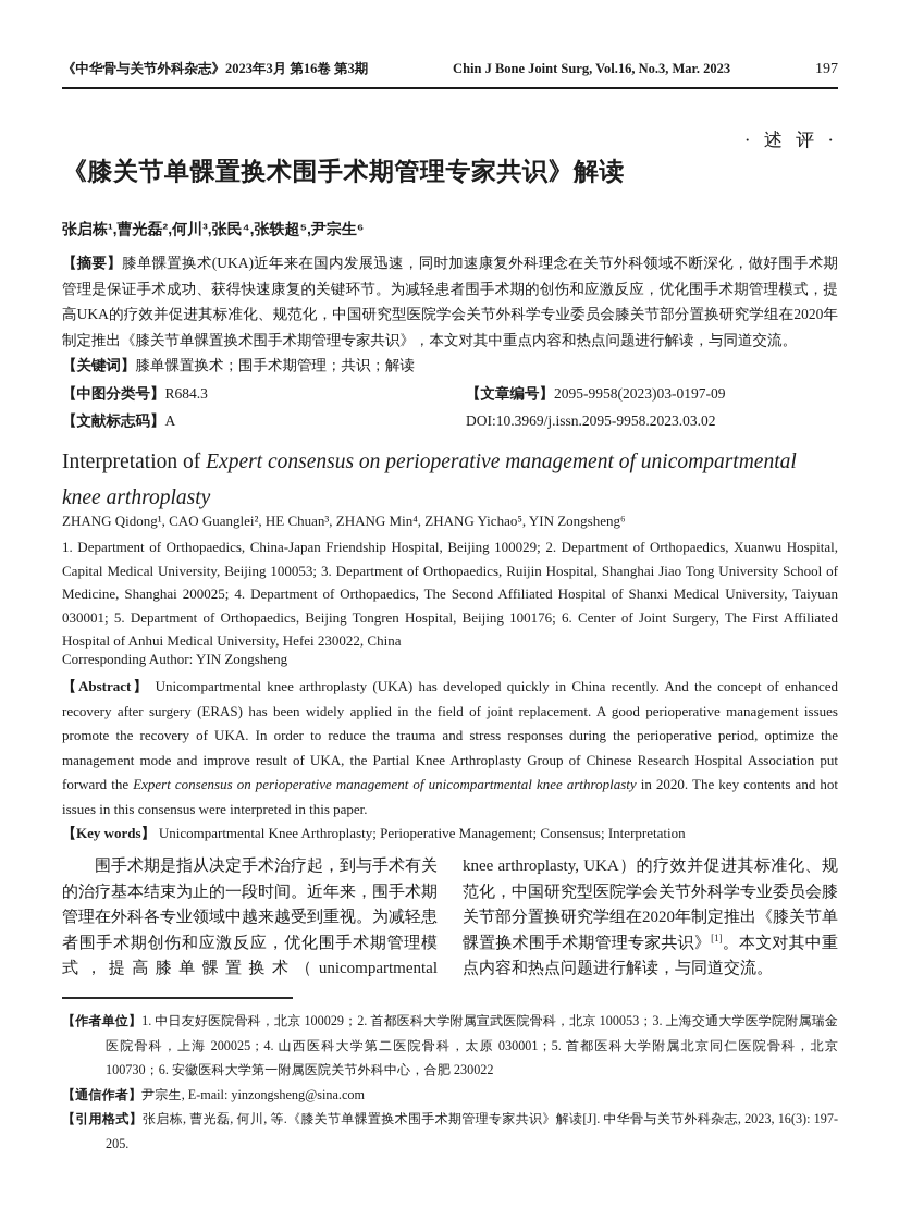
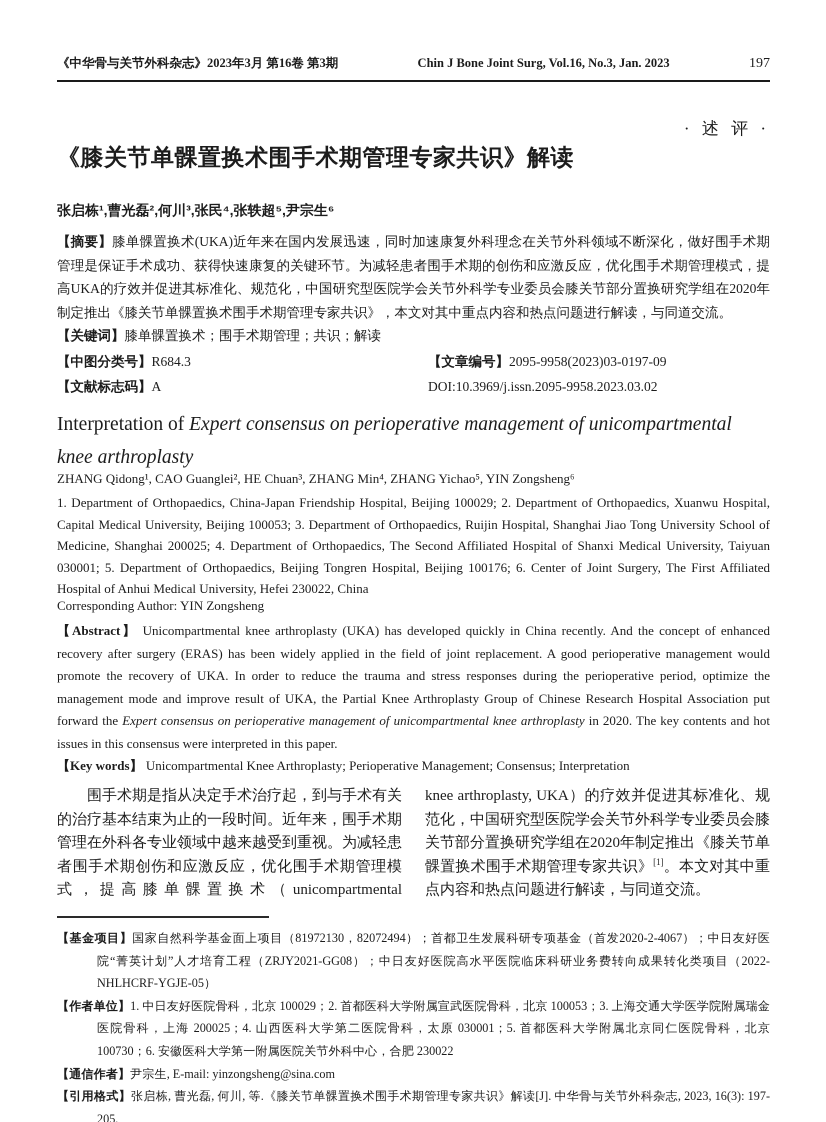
  《中华骨与关节外科杂志》2023年3月 第16卷 第3期
- Chin J Bone Joint Surg, Vol.16, No.3, Mar. 2023
+ Chin J Bone Joint Surg, Vol.16, No.3, Jan. 2023
  197
  · 述 评 ·
  《膝关节单髁置换术围手术期管理专家共识》解读
  张启栋¹,曹光磊²,何川³,张民⁴,张轶超⁵,尹宗生⁶
  【摘要】膝单髁置换术(UKA)近年来在国内发展迅速，同时加速康复外科理念在关节外科领域不断深化，做好围手术期管理是保证手术成功、获得快速康复的关键环节。为减轻患者围手术期的创伤和应激反应，优化围手术期管理模式，提高UKA的疗效并促进其标准化、规范化，中国研究型医院学会关节外科学专业委员会膝关节部分置换研究学组在2020年制定推出《膝关节单髁置换术围手术期管理专家共识》，本文对其中重点内容和热点问题进行解读，与同道交流。
  【关键词】膝单髁置换术；围手术期管理；共识；解读
  【中图分类号】R684.3
  【文章编号】2095-9958(2023)03-0197-09
  【文献标志码】A
  DOI:10.3969/j.issn.2095-9958.2023.03.02
  Interpretation of Expert consensus on perioperative management of unicompartmental knee arthroplasty
  ZHANG Qidong¹, CAO Guanglei², HE Chuan³, ZHANG Min⁴, ZHANG Yichao⁵, YIN Zongsheng⁶
  1. Department of Orthopaedics, China-Japan Friendship Hospital, Beijing 100029; 2. Department of Orthopaedics, Xuanwu Hospital, Capital Medical University, Beijing 100053; 3. Department of Orthopaedics, Ruijin Hospital, Shanghai Jiao Tong University School of Medicine, Shanghai 200025; 4. Department of Orthopaedics, The Second Affiliated Hospital of Shanxi Medical University, Taiyuan 030001; 5. Department of Orthopaedics, Beijing Tongren Hospital, Beijing 100176; 6. Center of Joint Surgery, The First Affiliated Hospital of Anhui Medical University, Hefei 230022, China
  Corresponding Author: YIN Zongsheng
- 【Abstract】 Unicompartmental knee arthroplasty (UKA) has developed quickly in China recently. And the concept of enhanced recovery after surgery (ERAS) has been widely applied in the field of joint replacement. A good perioperative management issues promote the recovery of UKA. In order to reduce the trauma and stress responses during the perioperative period, optimize the management mode and improve result of UKA, the Partial Knee Arthroplasty Group of Chinese Research Hospital Association put forward the Expert consensus on perioperative management of unicompartmental knee arthroplasty in 2020. The key contents and hot issues in this consensus were interpreted in this paper.
+ 【Abstract】 Unicompartmental knee arthroplasty (UKA) has developed quickly in China recently. And the concept of enhanced recovery after surgery (ERAS) has been widely applied in the field of joint replacement. A good perioperative management would promote the recovery of UKA. In order to reduce the trauma and stress responses during the perioperative period, optimize the management mode and improve result of UKA, the Partial Knee Arthroplasty Group of Chinese Research Hospital Association put forward the Expert consensus on perioperative management of unicompartmental knee arthroplasty in 2020. The key contents and hot issues in this consensus were interpreted in this paper.
  【Key words】 Unicompartmental Knee Arthroplasty; Perioperative Management; Consensus; Interpretation
  围手术期是指从决定手术治疗起，到与手术有关的治疗基本结束为止的一段时间。近年来，围手术期管理在外科各专业领域中越来越受到重视。为减轻患者围手术期创伤和应激反应，优化围手术期管理模式，提高膝单髁置换术（unicompartmental
  knee arthroplasty, UKA）的疗效并促进其标准化、规范化，中国研究型医院学会关节外科学专业委员会膝关节部分置换研究学组在2020年制定推出《膝关节单髁置换术围手术期管理专家共识》[1]。本文对其中重点内容和热点问题进行解读，与同道交流。
+ 【基金项目】国家自然科学基金面上项目（81972130，82072494）；首都卫生发展科研专项基金（首发2020-2-4067）；中日友好医院“菁英计划”人才培育工程（ZRJY2021-GG08）；中日友好医院高水平医院临床科研业务费转向成果转化类项目（2022-NHLHCRF-YGJE-05）
  【作者单位】1. 中日友好医院骨科，北京 100029；2. 首都医科大学附属宣武医院骨科，北京 100053；3. 上海交通大学医学院附属瑞金医院骨科，上海 200025；4. 山西医科大学第二医院骨科，太原 030001；5. 首都医科大学附属北京同仁医院骨科，北京 100730；6. 安徽医科大学第一附属医院关节外科中心，合肥 230022
  【通信作者】尹宗生, E-mail: yinzongsheng@sina.com
  【引用格式】张启栋, 曹光磊, 何川, 等.《膝关节单髁置换术围手术期管理专家共识》解读[J]. 中华骨与关节外科杂志, 2023, 16(3): 197-205.
